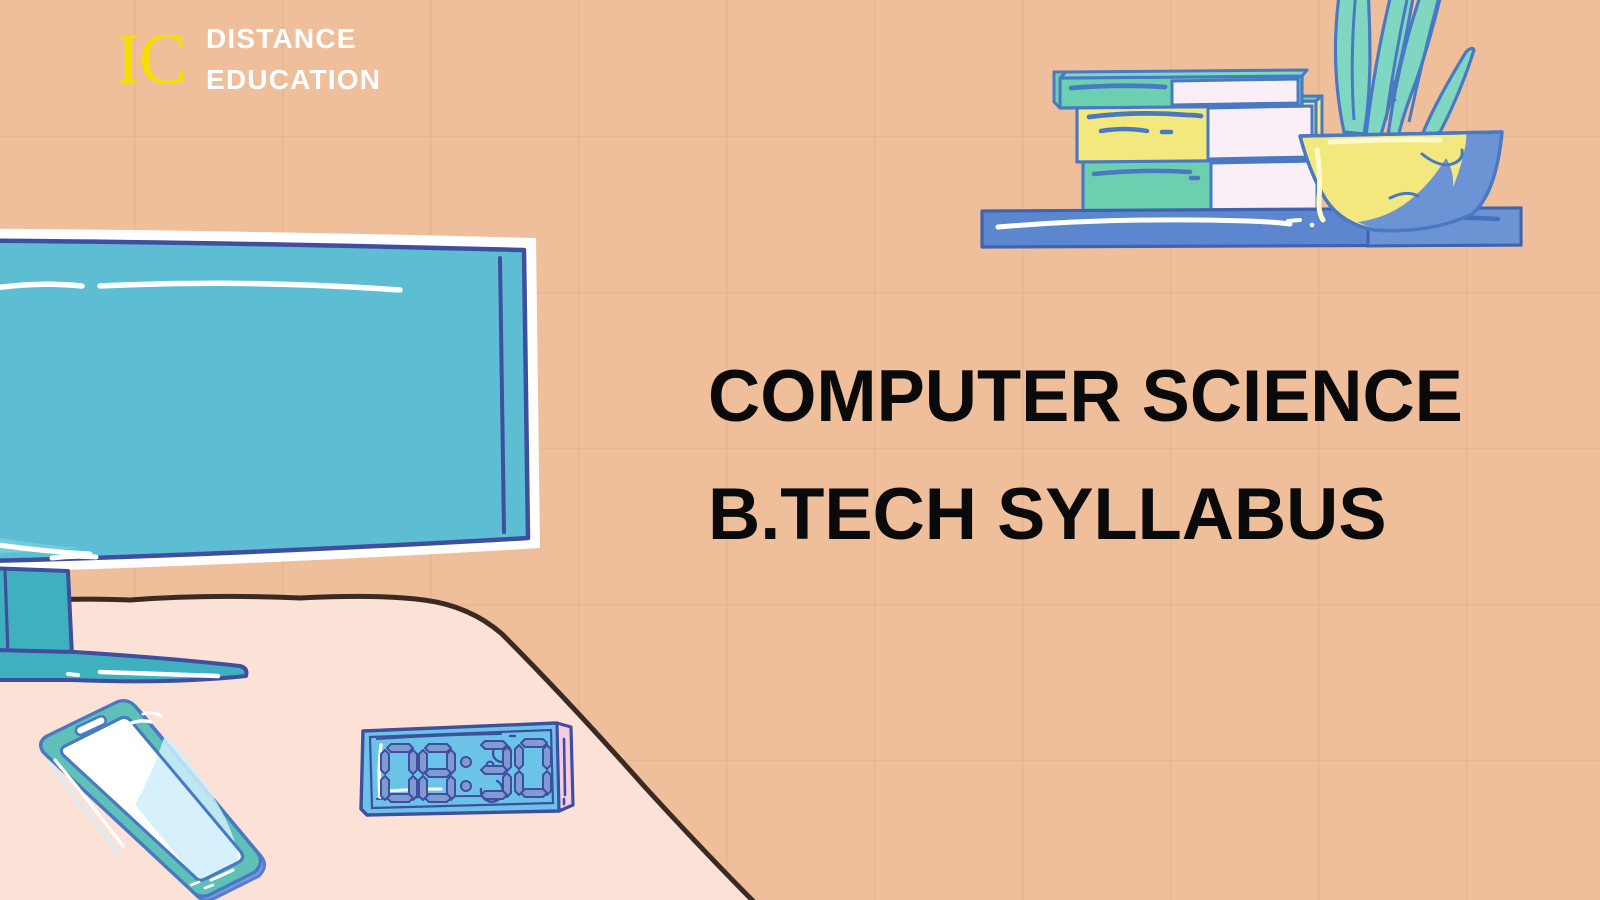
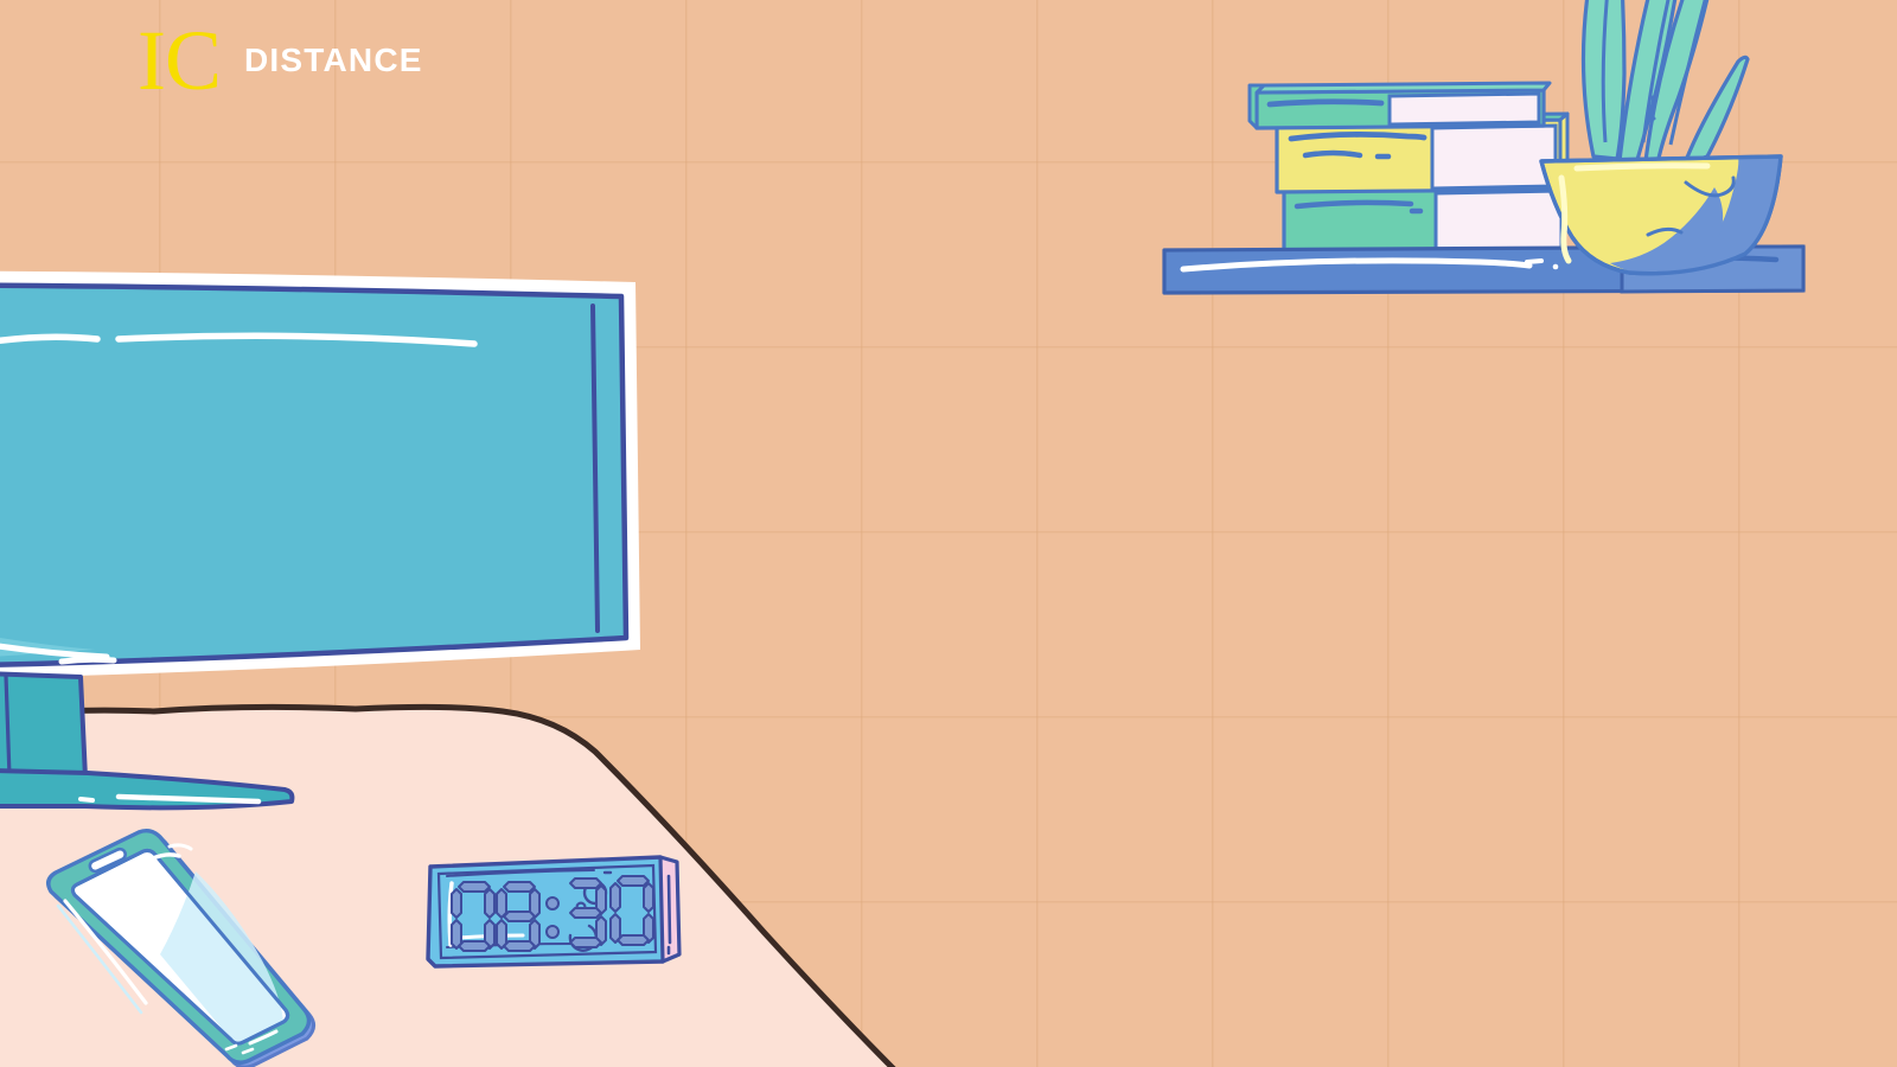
  IC
  DISTANCE
- EDUCATION
- COMPUTER SCIENCE
- B.TECH SYLLABUS
